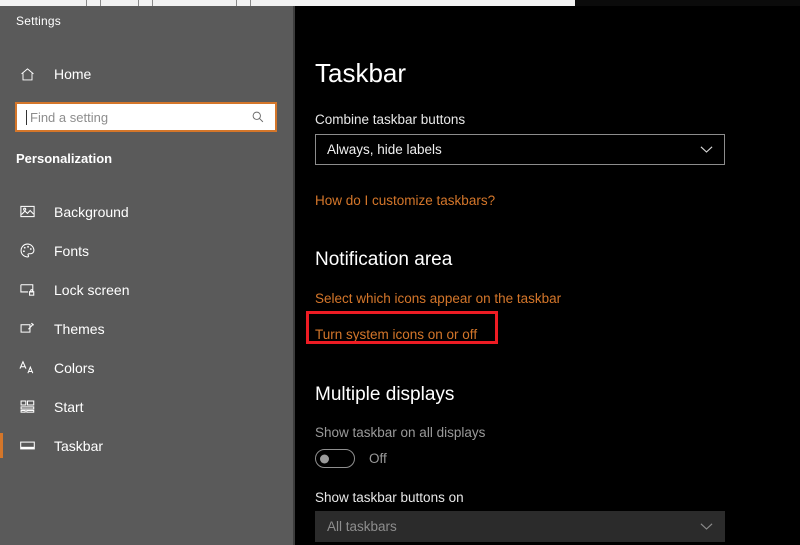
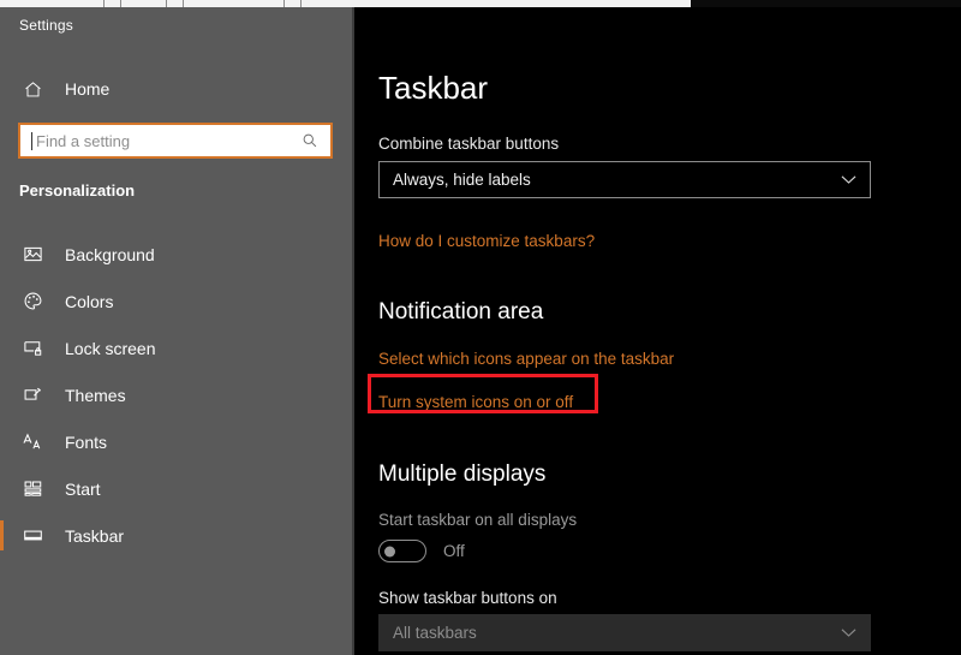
  Settings
  Home
  Find a setting
  Personalization
  Background
- Fonts
+ Colors
  Lock screen
  Themes
- Colors
+ Fonts
  Start
  Taskbar
  Taskbar
  Combine taskbar buttons
  Always, hide labels
  How do I customize taskbars?
  Notification area
  Select which icons appear on the taskbar
  Turn system icons on or off
  Multiple displays
- Show taskbar on all displays
+ Start taskbar on all displays
  Off
  Show taskbar buttons on
  All taskbars
